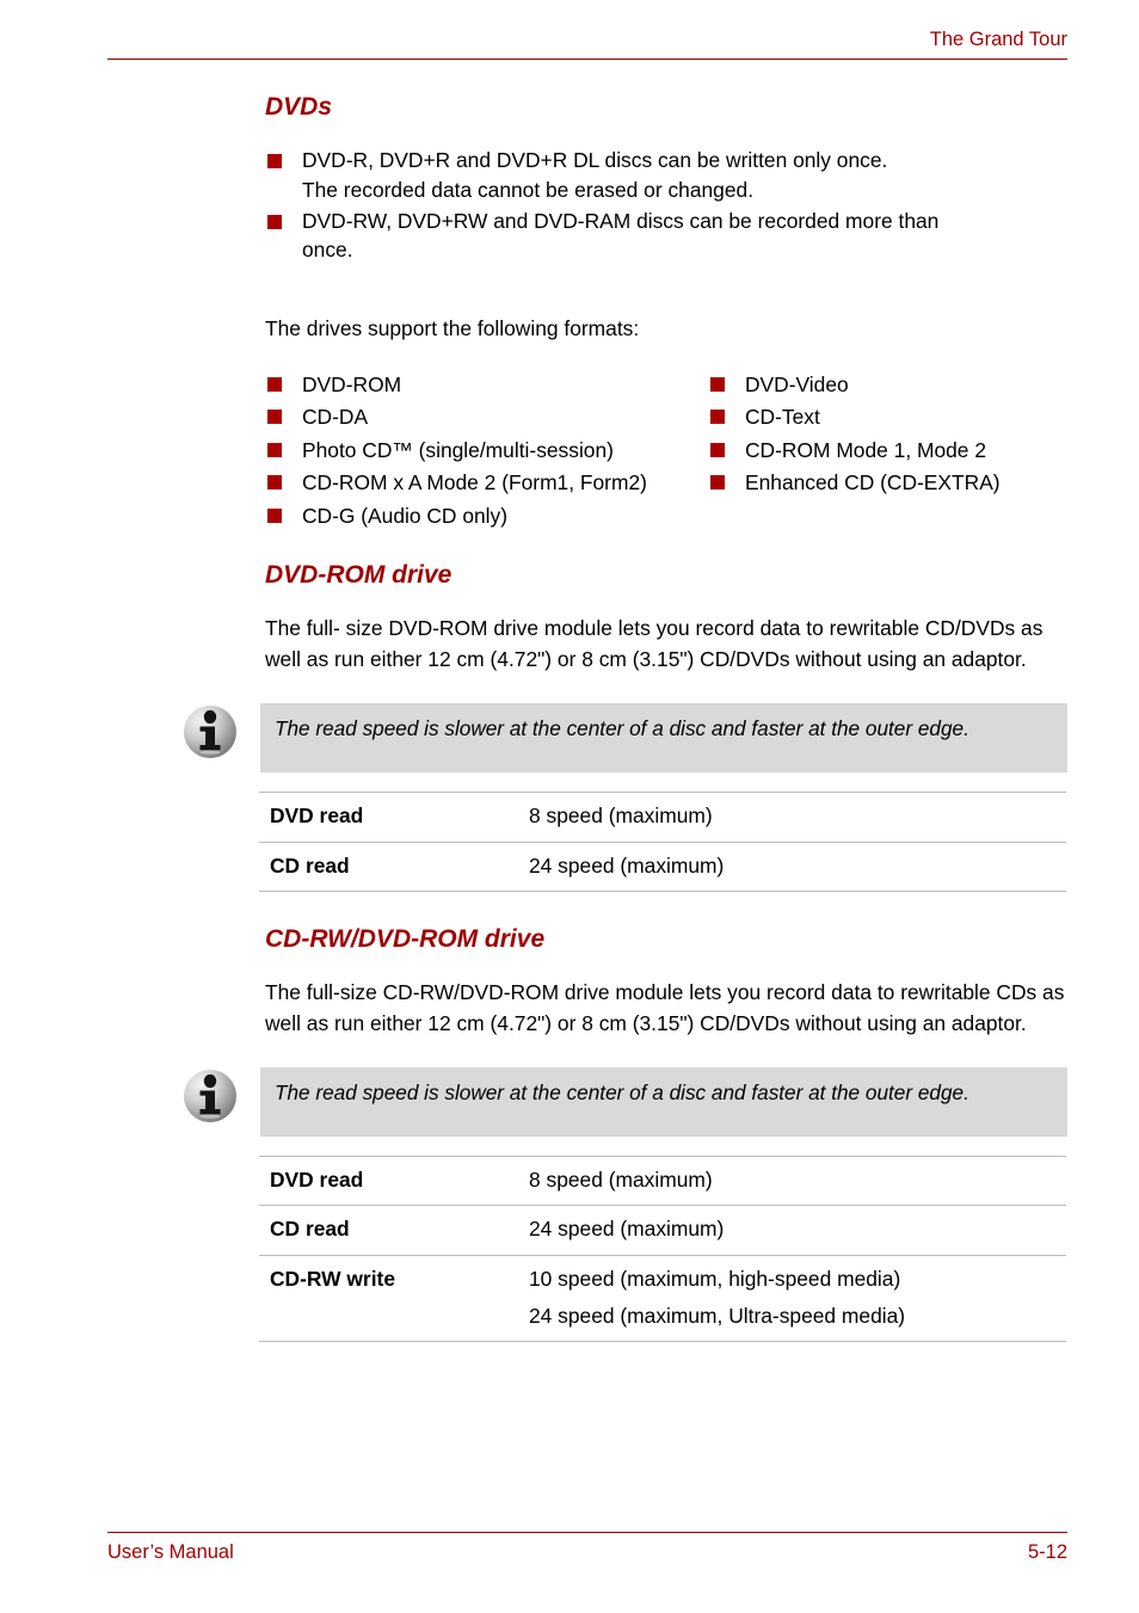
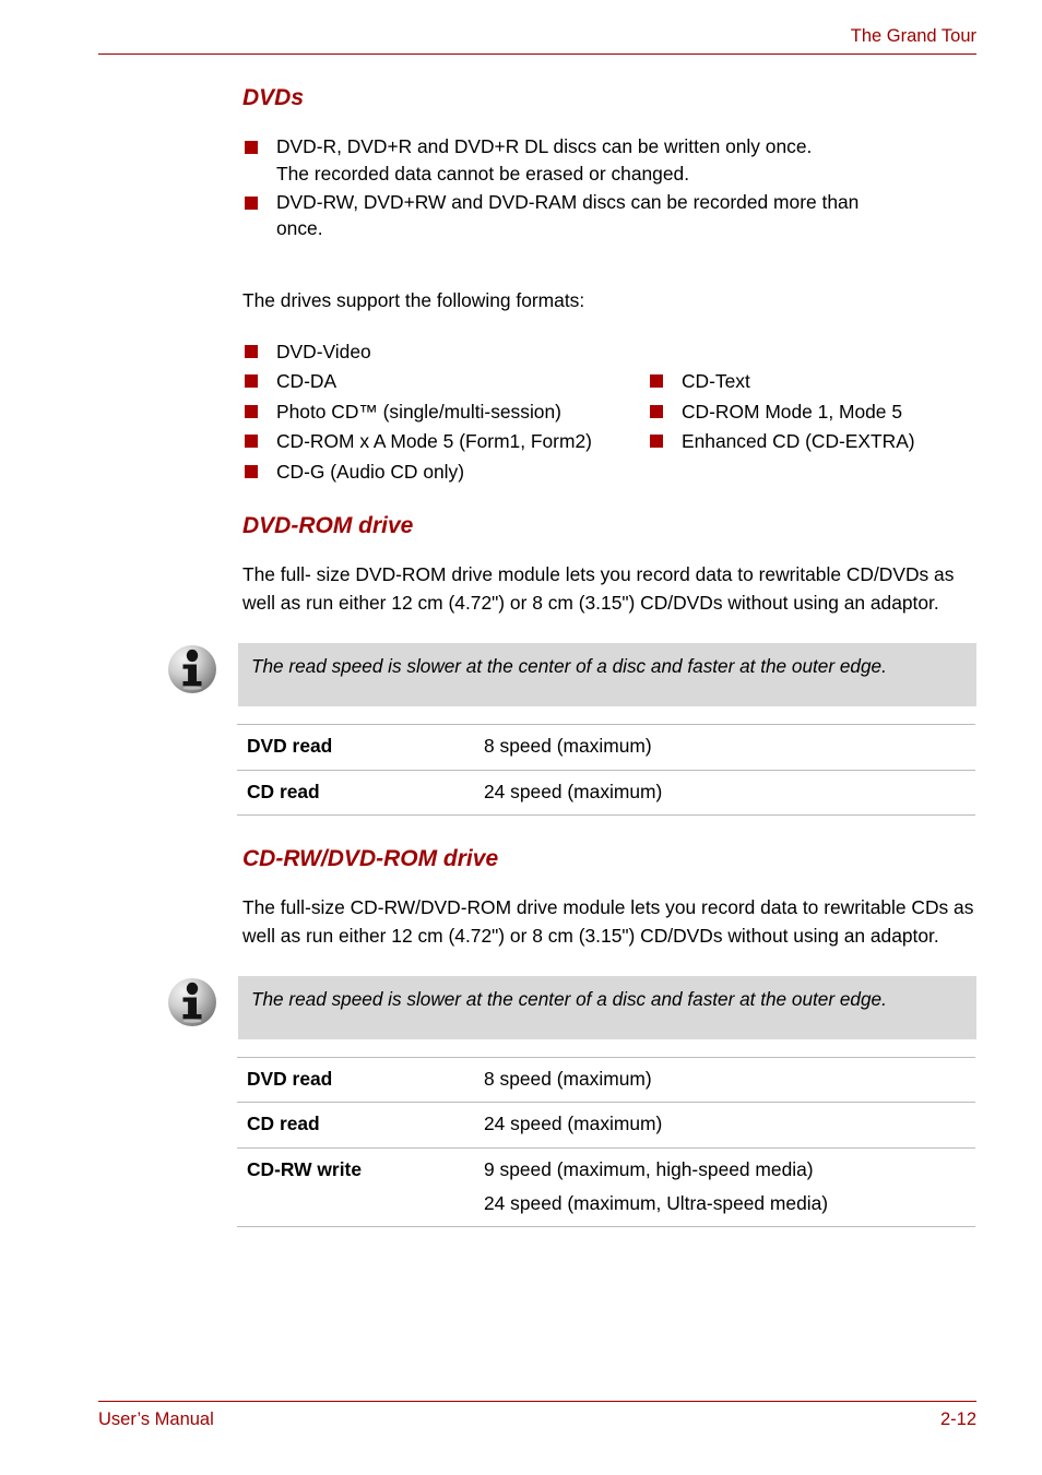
  The Grand Tour
  DVDs
  DVD-R, DVD+R and DVD+R DL discs can be written only once.
  The recorded data cannot be erased or changed.
  DVD-RW, DVD+RW and DVD-RAM discs can be recorded more than
  once.
  The drives support the following formats:
- DVD-ROM
  DVD-Video
  CD-DA
  CD-Text
  Photo CD™ (single/multi-session)
- CD-ROM Mode 1, Mode 2
+ CD-ROM Mode 1, Mode 5
- CD-ROM x A Mode 2 (Form1, Form2)
+ CD-ROM x A Mode 5 (Form1, Form2)
  Enhanced CD (CD-EXTRA)
  CD-G (Audio CD only)
  DVD-ROM drive
  The full- size DVD-ROM drive module lets you record data to rewritable CD/DVDs as well as run either 12 cm (4.72") or 8 cm (3.15") CD/DVDs without using an adaptor.
  The read speed is slower at the center of a disc and faster at the outer edge.
  DVD read	8 speed (maximum)
  CD read	24 speed (maximum)
  CD-RW/DVD-ROM drive
  The full-size CD-RW/DVD-ROM drive module lets you record data to rewritable CDs as well as run either 12 cm (4.72") or 8 cm (3.15") CD/DVDs without using an adaptor.
  The read speed is slower at the center of a disc and faster at the outer edge.
  DVD read	8 speed (maximum)
  CD read	24 speed (maximum)
- CD-RW write	10 speed (maximum, high-speed media) 24 speed (maximum, Ultra-speed media)
+ CD-RW write	9 speed (maximum, high-speed media) 24 speed (maximum, Ultra-speed media)
  User’s Manual
- 5-12
+ 2-12
